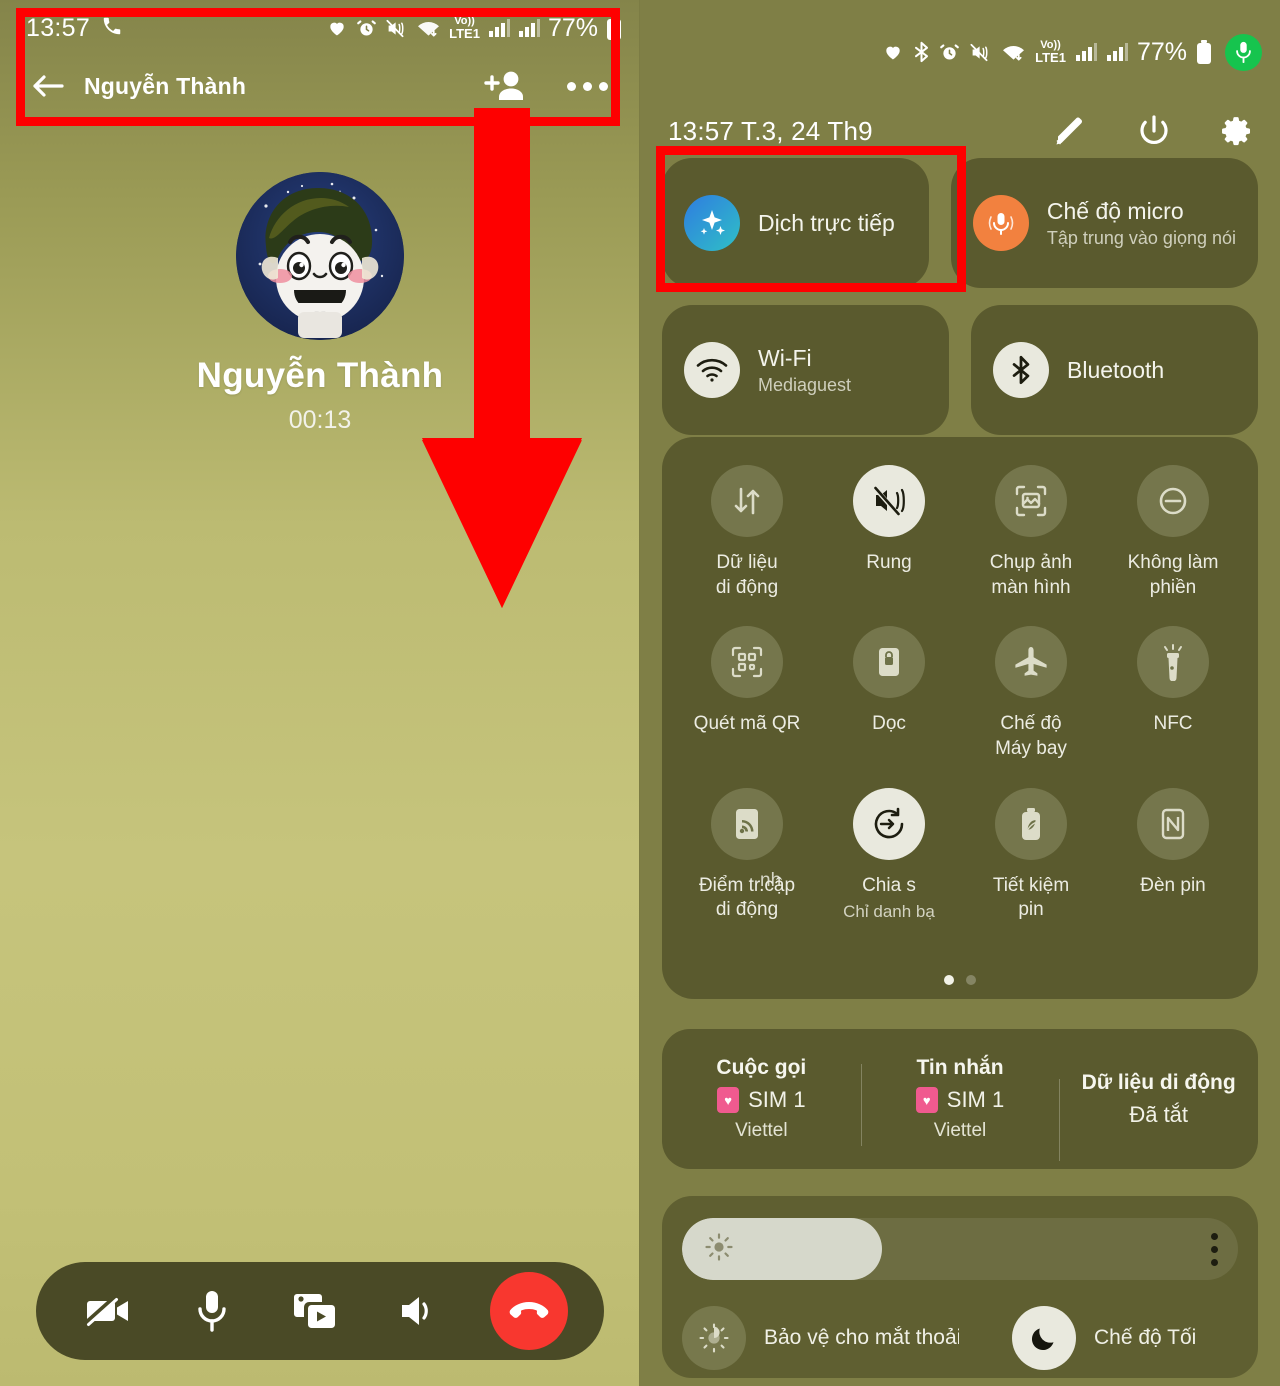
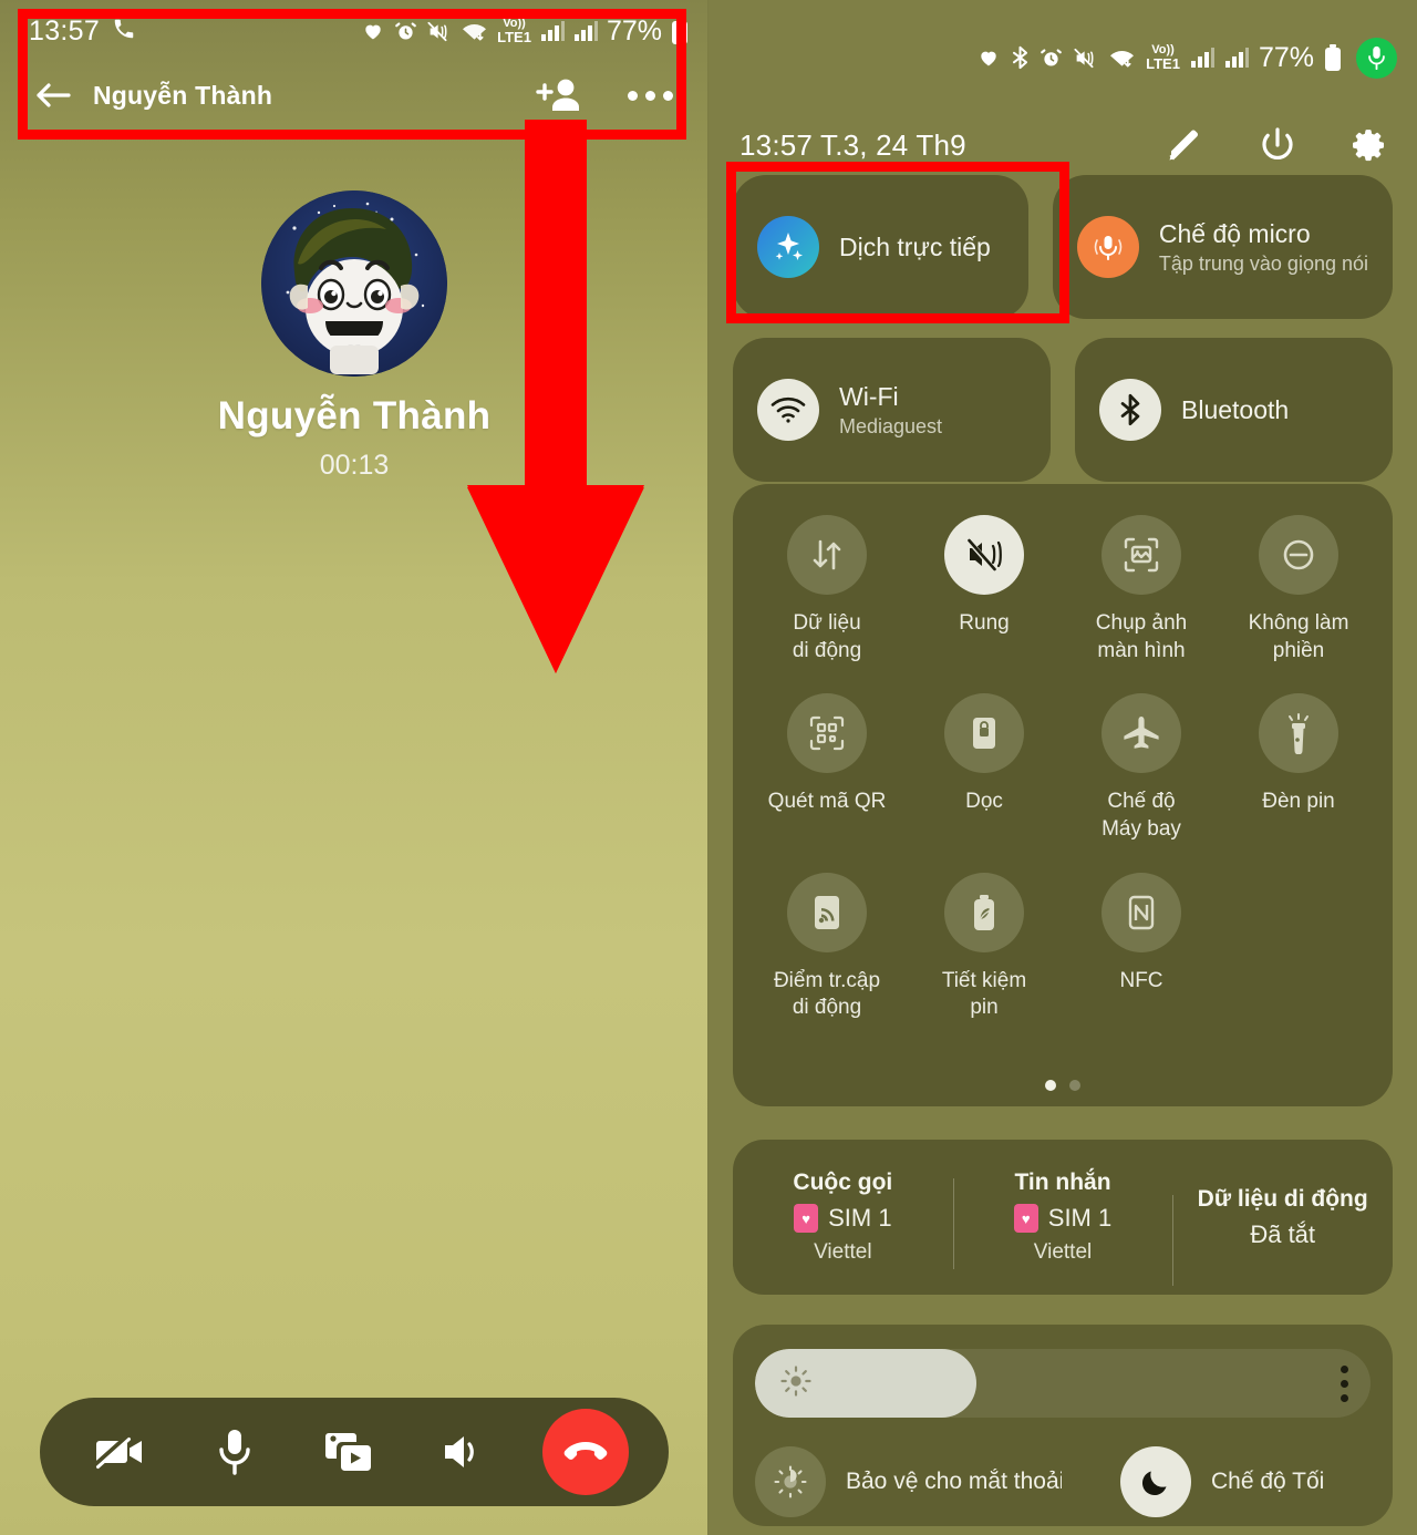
  13:57
  Vo))
  LTE1
  77%
  Nguyễn Thành
  Nguyễn Thành
  00:13
  Vo))
  LTE1
  77%
  13:57 T.3, 24 Th9
  Dịch trực tiếp
  Chế độ micro
  Tập trung vào giọng nói
  Wi-Fi
  Mediaguest
  Bluetooth
  Dữ liệu
  di động
  Rung
  Chụp ảnh
  màn hình
  Không làm
  phiền
  Quét mã QR
  Dọc
  Chế độ
  Máy bay
- NFC
+ Đèn pin
  Điểm tr.cập
  di động
- nh
- Chia s
- Chỉ danh bạ
  Tiết kiệm
  pin
- Đèn pin
+ NFC
  Cuộc gọi
  ♥
  SIM 1
  Viettel
  Tin nhắn
  ♥
  SIM 1
  Viettel
  Dữ liệu di động
  Đã tắt
  Bảo vệ cho mắt thoải
  Chế độ Tối
